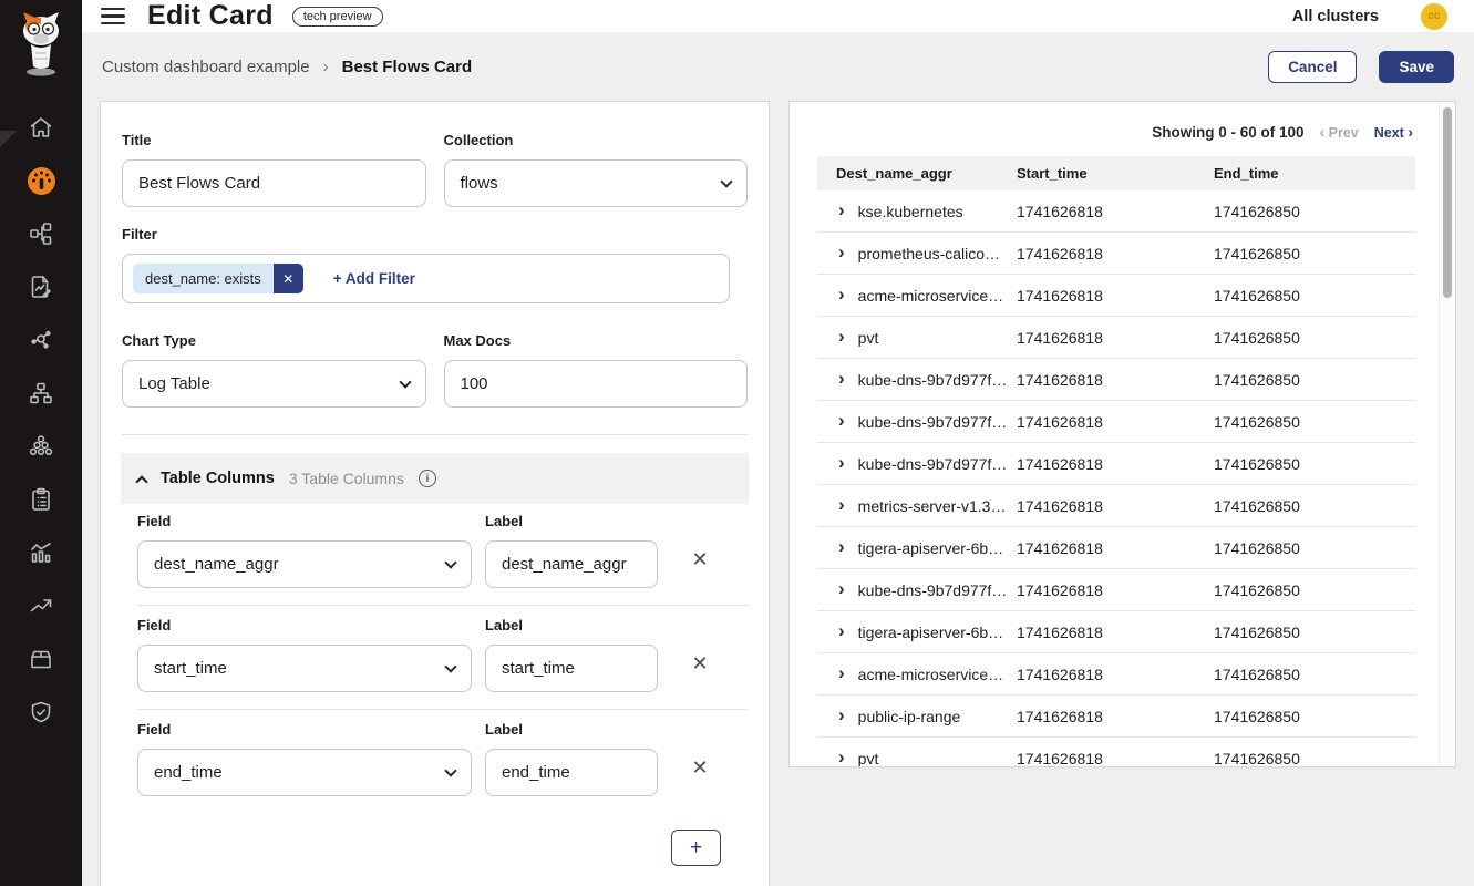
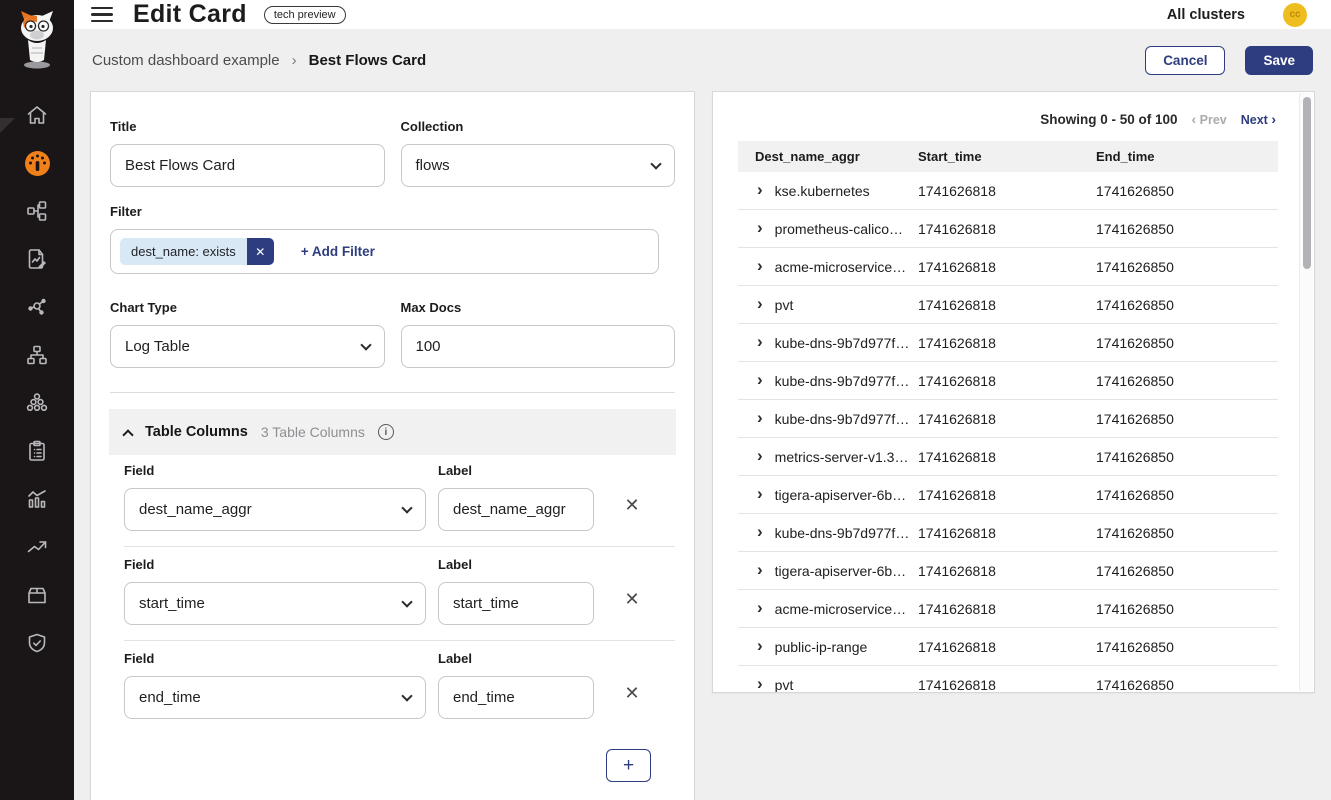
  Edit Card
  tech preview
  All clusters
  cc
  Custom dashboard example
  ›
  Best Flows Card
  Cancel
  Save
  Title
  Best Flows Card
  Collection
  flows
  Filter
  dest_name: exists
  ✕
  + Add Filter
  Chart Type
  Log Table
  Max Docs
  100
  Table Columns
  3 Table Columns
  i
  Field
  dest_name_aggr
  Label
  dest_name_aggr
  ✕
  Field
  start_time
  Label
  start_time
  ✕
  Field
  end_time
  Label
  end_time
  ✕
  +
- Showing 0 - 60 of 100
+ Showing 0 - 50 of 100
  ‹ Prev
  Next ›
  Dest_name_aggr
  Start_time
  End_time
  ›
  kse.kubernetes
  1741626818
  1741626850
  ›
  prometheus-calico…
  1741626818
  1741626850
  ›
  acme-microservice…
  1741626818
  1741626850
  ›
  pvt
  1741626818
  1741626850
  ›
  kube-dns-9b7d977f…
  1741626818
  1741626850
  ›
  kube-dns-9b7d977f…
  1741626818
  1741626850
  ›
  kube-dns-9b7d977f…
  1741626818
  1741626850
  ›
  metrics-server-v1.3…
  1741626818
  1741626850
  ›
  tigera-apiserver-6b…
  1741626818
  1741626850
  ›
  kube-dns-9b7d977f…
  1741626818
  1741626850
  ›
  tigera-apiserver-6b…
  1741626818
  1741626850
  ›
  acme-microservice…
  1741626818
  1741626850
  ›
  public-ip-range
  1741626818
  1741626850
  ›
  pvt
  1741626818
  1741626850
